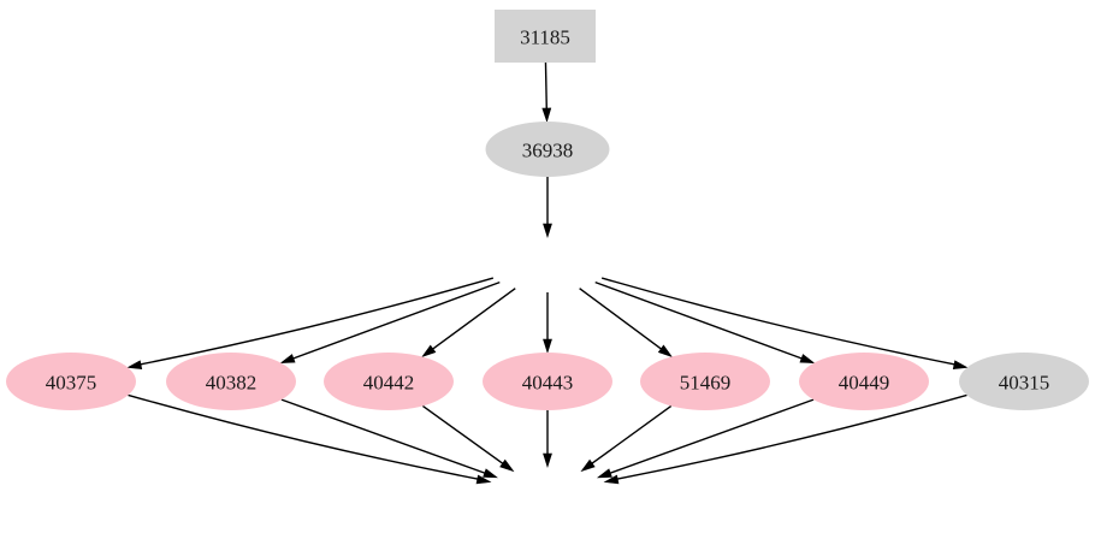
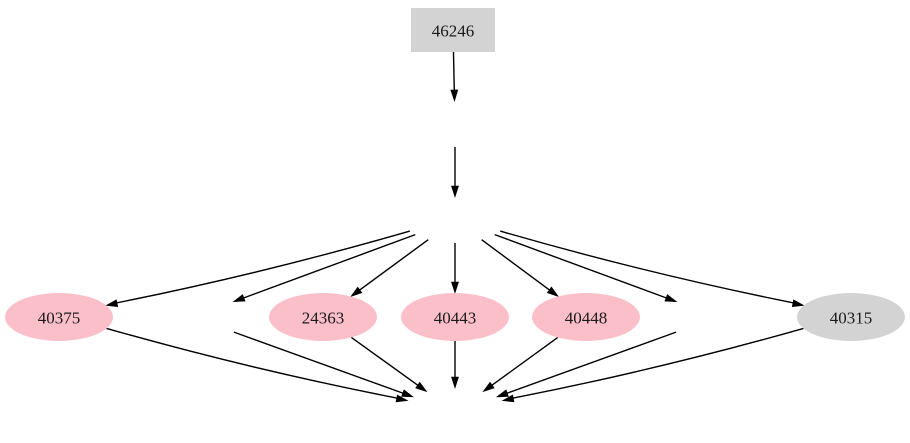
- 31185
+ 46246
- 36938
  40375
- 40382
- 40442
+ 24363
  40443
- 51469
+ 40448
- 40449
  40315
